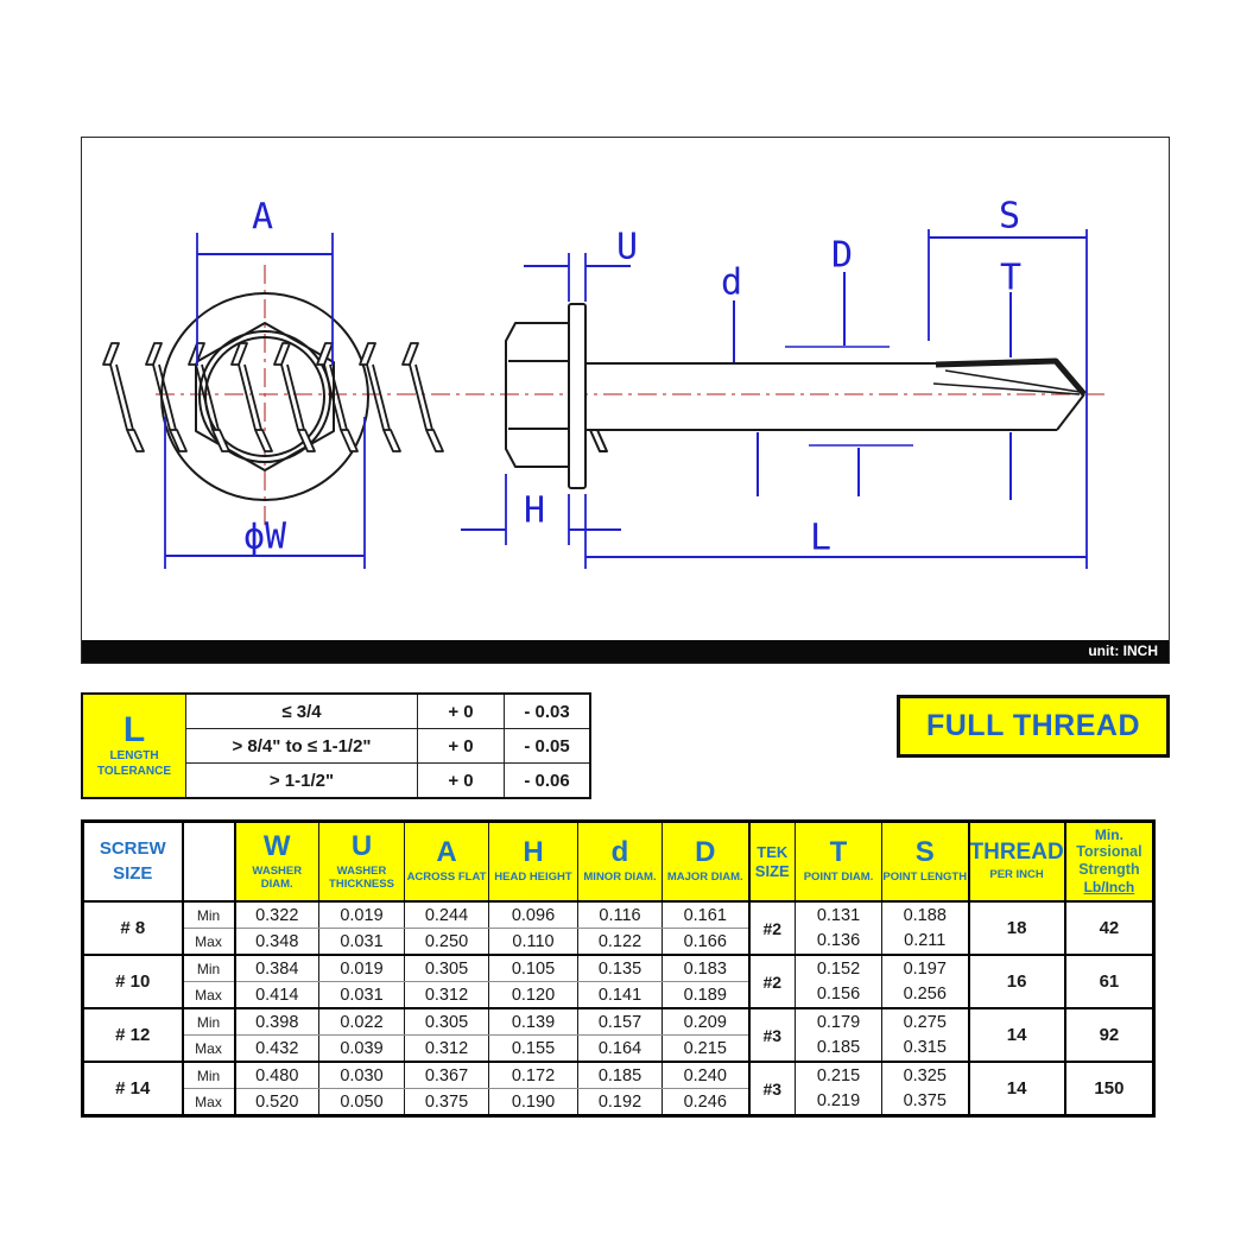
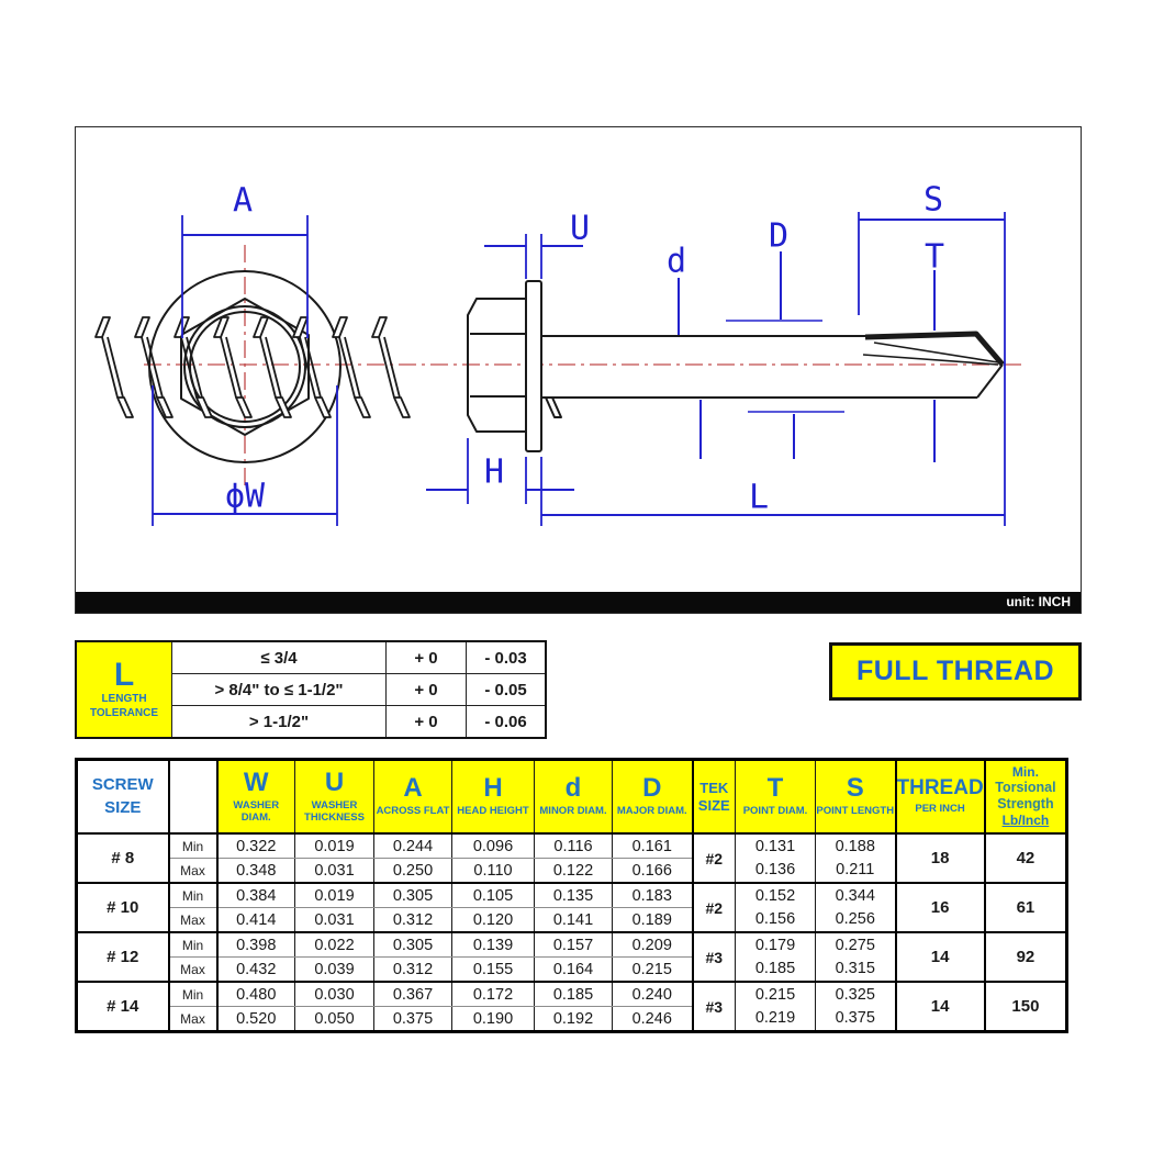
  A
  ϕW
  U
  d
  D
  S
  T
  H
  L
  unit: INCH
  L LENGTH TOLERANCE	≤ 3/4	+ 0	- 0.03
  > 8/4" to ≤ 1-1/2"	+ 0	- 0.05
  > 1-1/2"	+ 0	- 0.06
  FULL THREAD
  SCREW SIZE		W WASHER DIAM.	U WASHER THICKNESS	A ACROSS FLAT	H HEAD HEIGHT	d MINOR DIAM.	D MAJOR DIAM.	TEK SIZE	T POINT DIAM.	S POINT LENGTH	THREAD PER INCH	Min. Torsional Strength Lb/Inch
  # 8	Min	0.322	0.019	0.244	0.096	0.116	0.161	#2	0.131 0.136	0.188 0.211	18	42
  Max	0.348	0.031	0.250	0.110	0.122	0.166
- # 10	Min	0.384	0.019	0.305	0.105	0.135	0.183	#2	0.152 0.156	0.197 0.256	16	61
+ # 10	Min	0.384	0.019	0.305	0.105	0.135	0.183	#2	0.152 0.156	0.344 0.256	16	61
  Max	0.414	0.031	0.312	0.120	0.141	0.189
  # 12	Min	0.398	0.022	0.305	0.139	0.157	0.209	#3	0.179 0.185	0.275 0.315	14	92
  Max	0.432	0.039	0.312	0.155	0.164	0.215
  # 14	Min	0.480	0.030	0.367	0.172	0.185	0.240	#3	0.215 0.219	0.325 0.375	14	150
  Max	0.520	0.050	0.375	0.190	0.192	0.246
